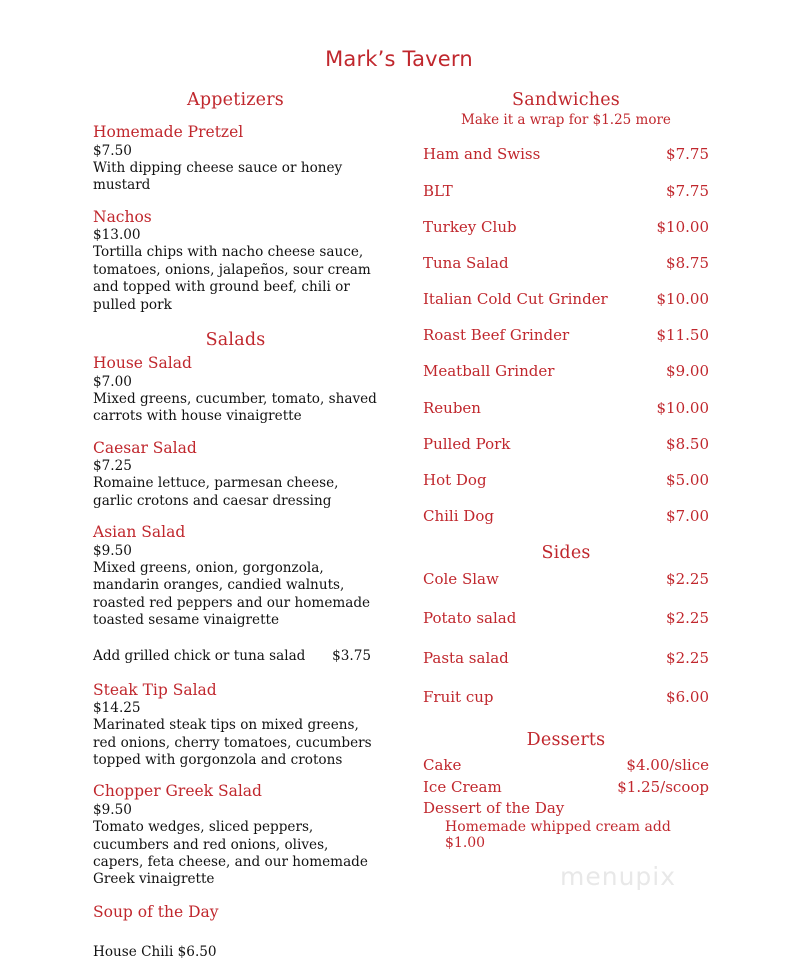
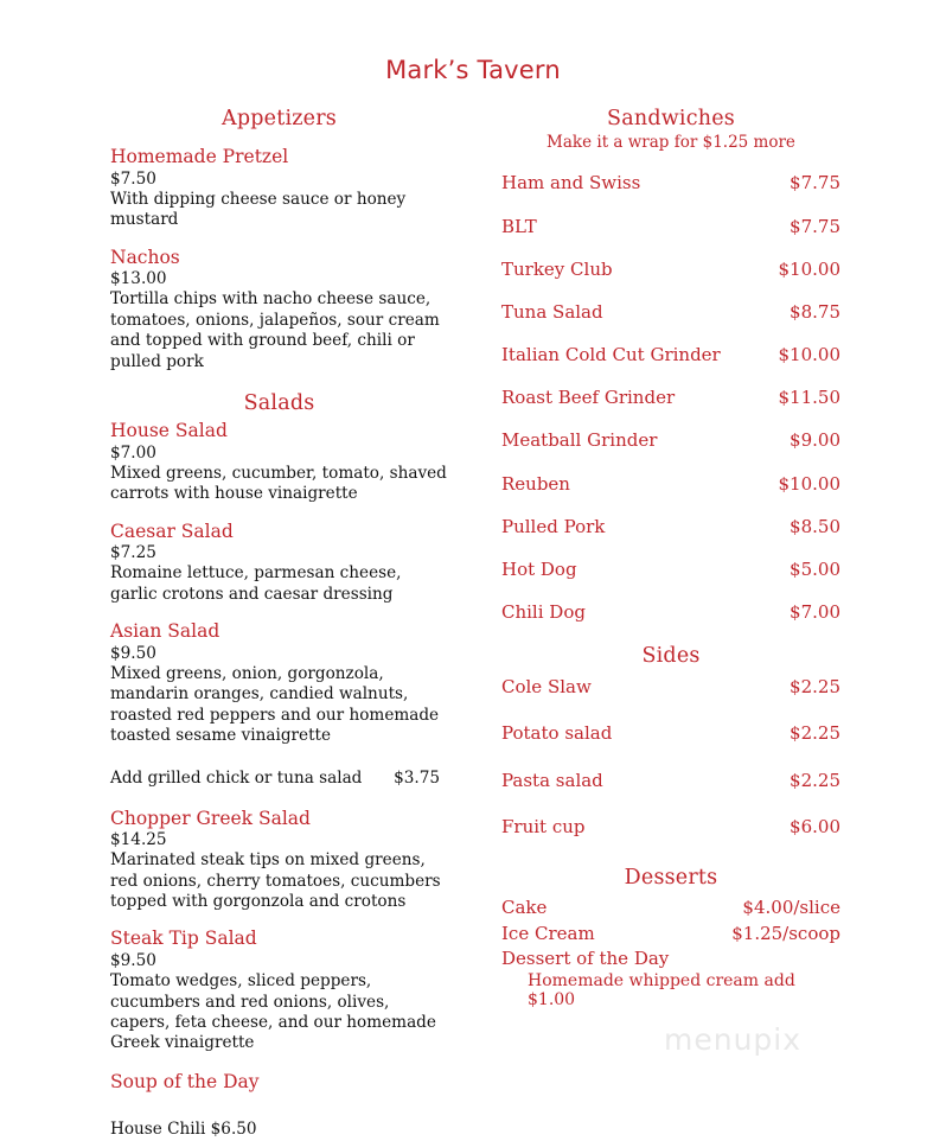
  Mark’s Tavern
  Appetizers
  Homemade Pretzel
  $7.50
  With dipping cheese sauce or honey mustard
  Nachos
  $13.00
  Tortilla chips with nacho cheese sauce, tomatoes, onions, jalapeños, sour cream and topped with ground beef, chili or pulled pork
  Salads
  House Salad
  $7.00
  Mixed greens, cucumber, tomato, shaved carrots with house vinaigrette
  Caesar Salad
  $7.25
  Romaine lettuce, parmesan cheese, garlic crotons and caesar dressing
  Asian Salad
  $9.50
  Mixed greens, onion, gorgonzola, mandarin oranges, candied walnuts, roasted red peppers and our homemade toasted sesame vinaigrette
  Add grilled chick or tuna salad
  $3.75
- Steak Tip Salad
+ Chopper Greek Salad
  $14.25
  Marinated steak tips on mixed greens, red onions, cherry tomatoes, cucumbers topped with gorgonzola and crotons
- Chopper Greek Salad
+ Steak Tip Salad
  $9.50
  Tomato wedges, sliced peppers, cucumbers and red onions, olives, capers, feta cheese, and our homemade Greek vinaigrette
  Soup of the Day
  House Chili $6.50
  Sandwiches
  Make it a wrap for $1.25 more
  Ham and Swiss
  $7.75
  BLT
  $7.75
  Turkey Club
  $10.00
  Tuna Salad
  $8.75
  Italian Cold Cut Grinder
  $10.00
  Roast Beef Grinder
  $11.50
  Meatball Grinder
  $9.00
  Reuben
  $10.00
  Pulled Pork
  $8.50
  Hot Dog
  $5.00
  Chili Dog
  $7.00
  Sides
  Cole Slaw
  $2.25
  Potato salad
  $2.25
  Pasta salad
  $2.25
  Fruit cup
  $6.00
  Desserts
  Cake
  $4.00/slice
  Ice Cream
  $1.25/scoop
  Dessert of the Day
  Homemade whipped cream add $1.00
